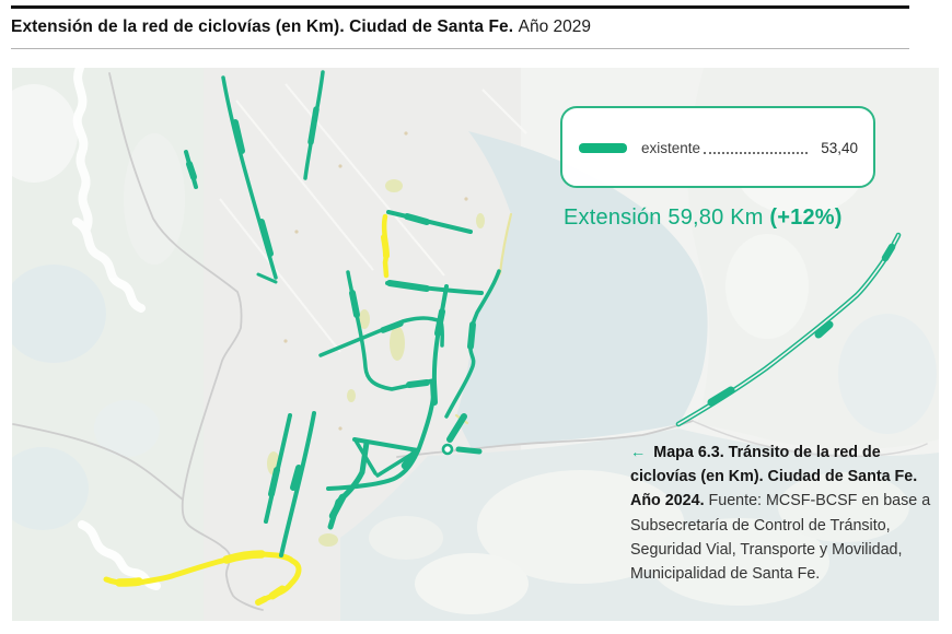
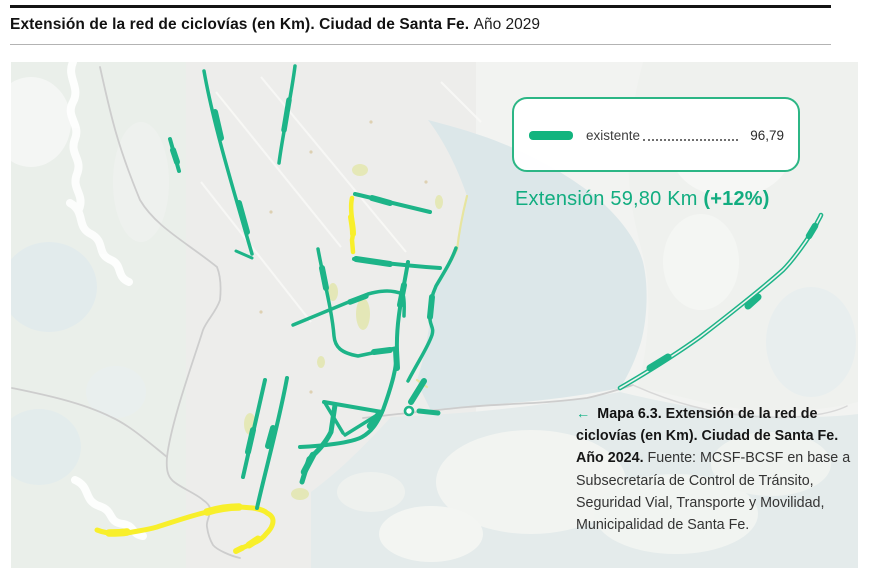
  Extensión de la red de ciclovías (en Km). Ciudad de Santa Fe. Año 2029
  existente
- 53,40
+ 96,79
  Extensión 59,80 Km (+12%)
- ← Mapa 6.3. Tránsito de la red de ciclovías (en Km). Ciudad de Santa Fe. Año 2024. Fuente: MCSF-BCSF en base a Subsecretaría de Control de Tránsito, Seguridad Vial, Transporte y Movilidad, Municipalidad de Santa Fe.
+ ← Mapa 6.3. Extensión de la red de ciclovías (en Km). Ciudad de Santa Fe. Año 2024. Fuente: MCSF-BCSF en base a Subsecretaría de Control de Tránsito, Seguridad Vial, Transporte y Movilidad, Municipalidad de Santa Fe.
